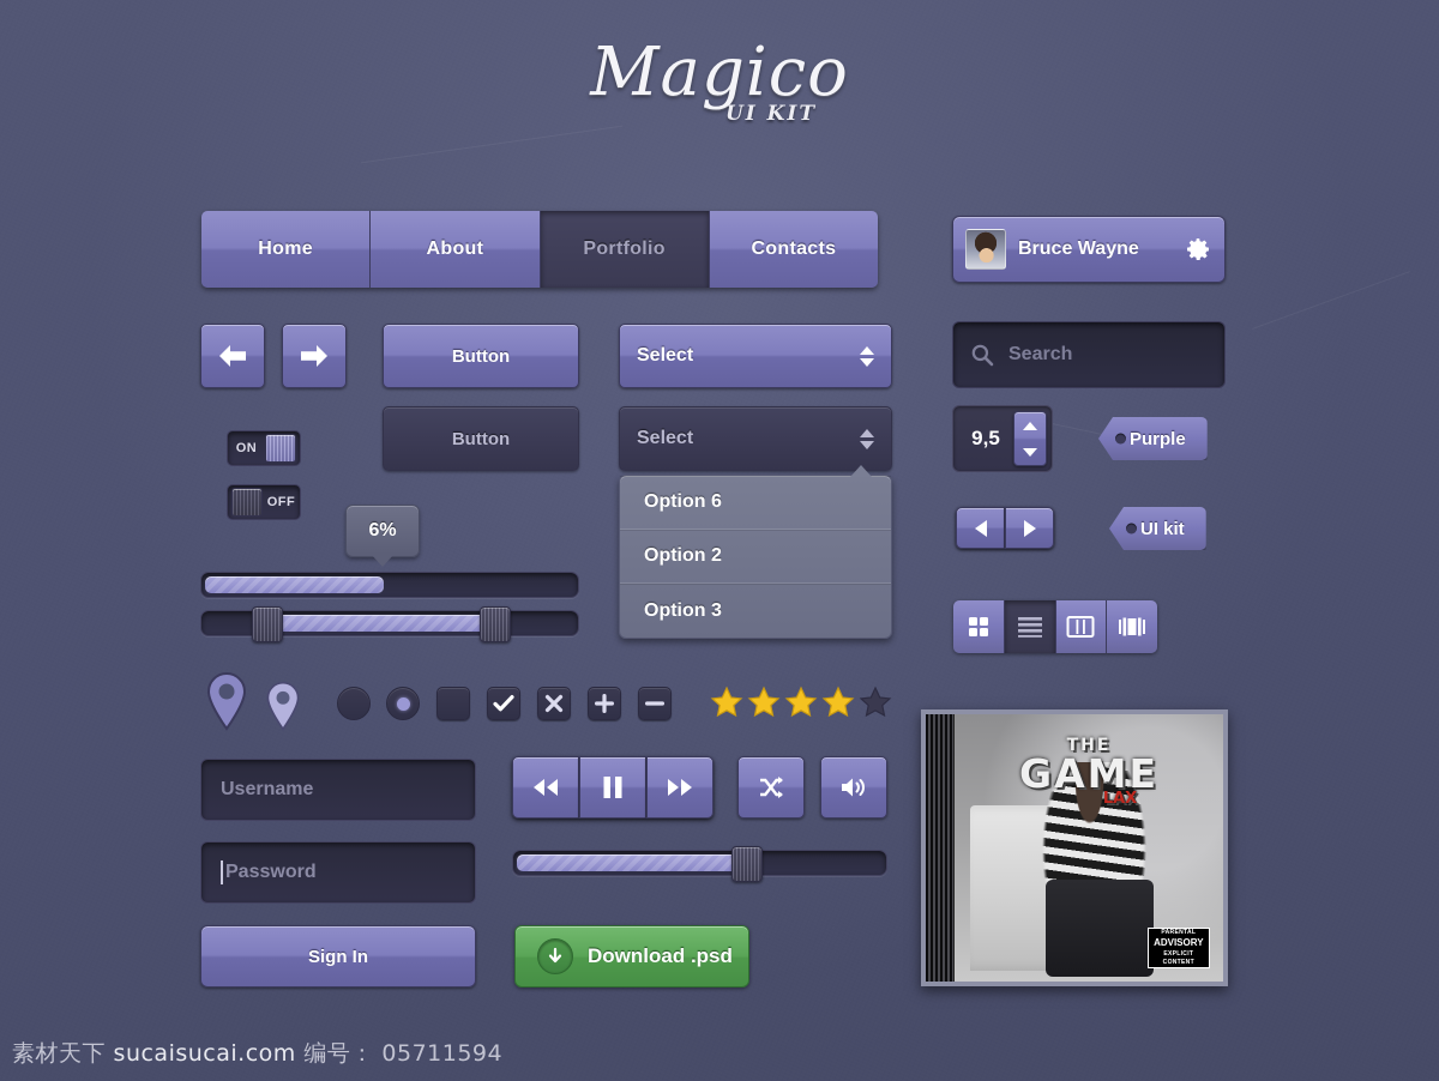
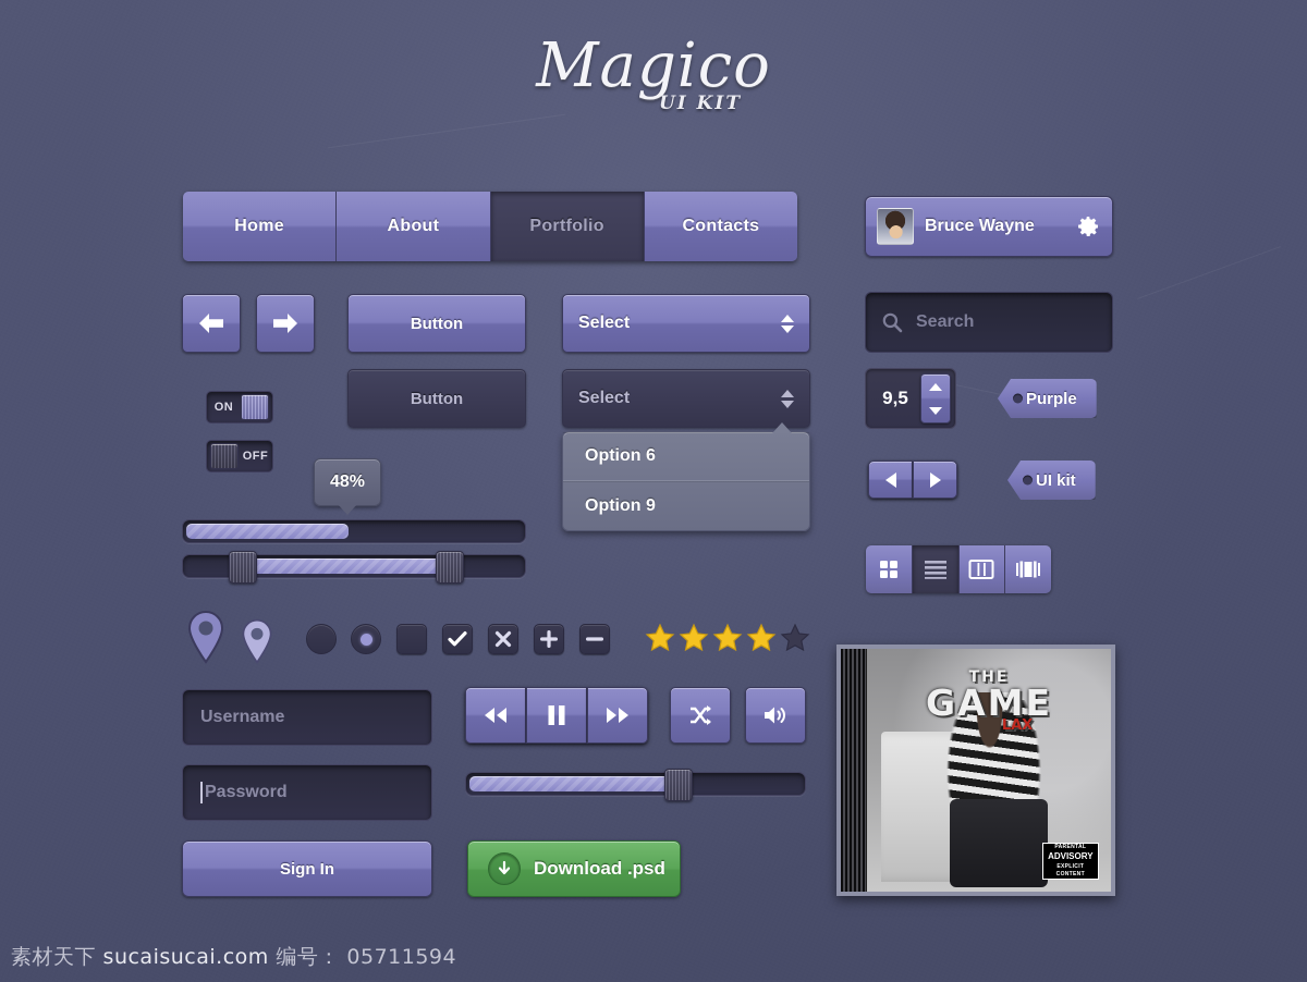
  Magico
  UI KIT
  Home
  About
  Portfolio
  Contacts
  Bruce Wayne
  Button
  Select
  ON
  Button
  Select
  OFF
  Option 6
- Option 2
- Option 3
+ Option 9
- 6%
+ 48%
  Search
  9,5
  Purple
  UI kit
  Username
  Password
  Sign In
  Download .psd
  THE
  GAME
  LAX
  ADVISORY
  素材天下 sucaisucai.com 编号： 05711594
